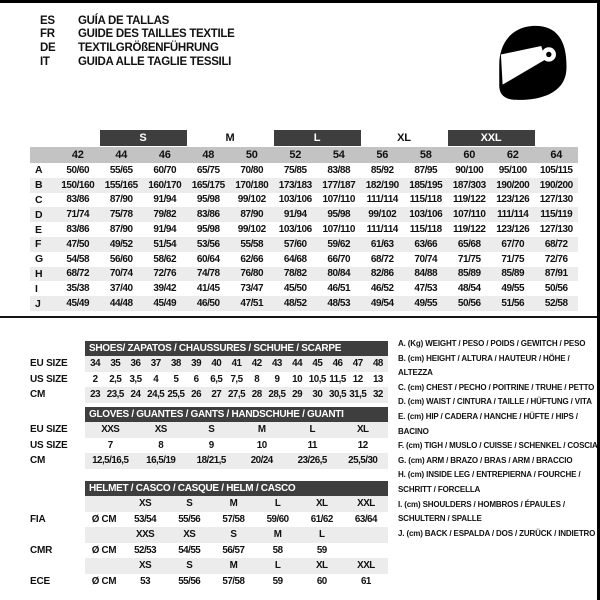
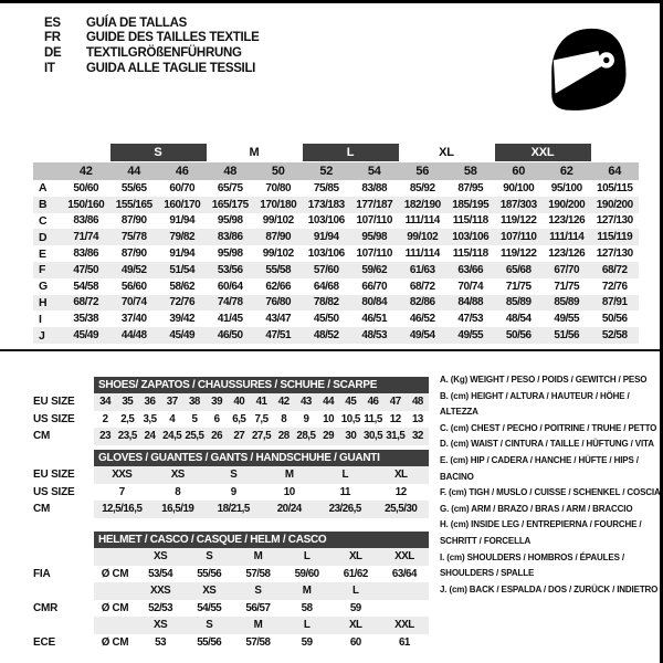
  ES
  GUÍA DE TALLAS
  FR
  GUIDE DES TAILLES TEXTILE
  DE
  TEXTILGRÖßENFÜHRUNG
  IT
  GUIDA ALLE TAGLIE TESSILI
  S
  M
  L
  XL
  XXL
  42
  44
  46
  48
  50
  52
  54
  56
  58
  60
  62
  64
  A
  50/60
  55/65
  60/70
  65/75
  70/80
  75/85
  83/88
  85/92
  87/95
  90/100
  95/100
  105/115
  B
  150/160
  155/165
  160/170
  165/175
  170/180
  173/183
  177/187
  182/190
  185/195
  187/303
  190/200
  190/200
  C
  83/86
  87/90
  91/94
  95/98
  99/102
  103/106
  107/110
  111/114
  115/118
  119/122
  123/126
  127/130
  D
  71/74
  75/78
  79/82
  83/86
  87/90
  91/94
  95/98
  99/102
  103/106
  107/110
  111/114
  115/119
  E
  83/86
  87/90
  91/94
  95/98
  99/102
  103/106
  107/110
  111/114
  115/118
  119/122
  123/126
  127/130
  F
  47/50
  49/52
  51/54
  53/56
  55/58
  57/60
  59/62
  61/63
  63/66
  65/68
  67/70
  68/72
  G
  54/58
  56/60
  58/62
  60/64
  62/66
  64/68
  66/70
  68/72
  70/74
  71/75
  71/75
  72/76
  H
  68/72
  70/74
  72/76
  74/78
  76/80
  78/82
  80/84
  82/86
  84/88
  85/89
  85/89
  87/91
  I
  35/38
  37/40
  39/42
  41/45
- 73/47
+ 43/47
  45/50
  46/51
  46/52
  47/53
  48/54
  49/55
  50/56
  J
  45/49
  44/48
  45/49
  46/50
  47/51
  48/52
  48/53
  49/54
  49/55
  50/56
  51/56
  52/58
  SHOES/ ZAPATOS / CHAUSSURES / SCHUHE / SCARPE
  EU SIZE
  34
  35
  36
  37
  38
  39
  40
  41
  42
  43
  44
  45
  46
  47
  48
  US SIZE
  2
  2,5
  3,5
  4
  5
  6
  6,5
  7,5
  8
  9
  10
  10,5
  11,5
  12
  13
  CM
  23
  23,5
  24
  24,5
  25,5
  26
  27
  27,5
  28
  28,5
  29
  30
  30,5
  31,5
  32
  GLOVES / GUANTES / GANTS / HANDSCHUHE / GUANTI
  EU SIZE
  XXS
  XS
  S
  M
  L
  XL
  US SIZE
  7
  8
  9
  10
  11
  12
  CM
  12,5/16,5
  16,5/19
  18/21,5
  20/24
  23/26,5
  25,5/30
  HELMET / CASCO / CASQUE / HELM / CASCO
  XS
  S
  M
  L
  XL
  XXL
  FIA
  Ø CM
  53/54
  55/56
  57/58
  59/60
  61/62
  63/64
  XXS
  XS
  S
  M
  L
  CMR
  Ø CM
  52/53
  54/55
  56/57
  58
  59
  XS
  S
  M
  L
  XL
  XXL
  ECE
  Ø CM
  53
  55/56
  57/58
  59
  60
  61
  A. (Kg) WEIGHT / PESO / POIDS / GEWITCH / PESO
  B. (cm) HEIGHT / ALTURA / HAUTEUR / HÖHE / ALTEZZA
  C. (cm) CHEST / PECHO / POITRINE / TRUHE / PETTO
  D. (cm) WAIST / CINTURA / TAILLE / HÜFTUNG / VITA
  E. (cm) HIP / CADERA / HANCHE / HÜFTE / HIPS / BACINO
  F. (cm) TIGH / MUSLO / CUISSE / SCHENKEL / COSCIA
  G. (cm) ARM / BRAZO / BRAS / ARM / BRACCIO
  H. (cm) INSIDE LEG / ENTREPIERNA / FOURCHE / SCHRITT / FORCELLA
- I. (cm) SHOULDERS / HOMBROS / ÉPAULES / SCHULTERN / SPALLE
+ I. (cm) SHOULDERS / HOMBROS / ÉPAULES / SHOULDERS / SPALLE
  J. (cm) BACK / ESPALDA / DOS / ZURÜCK / INDIETRO
